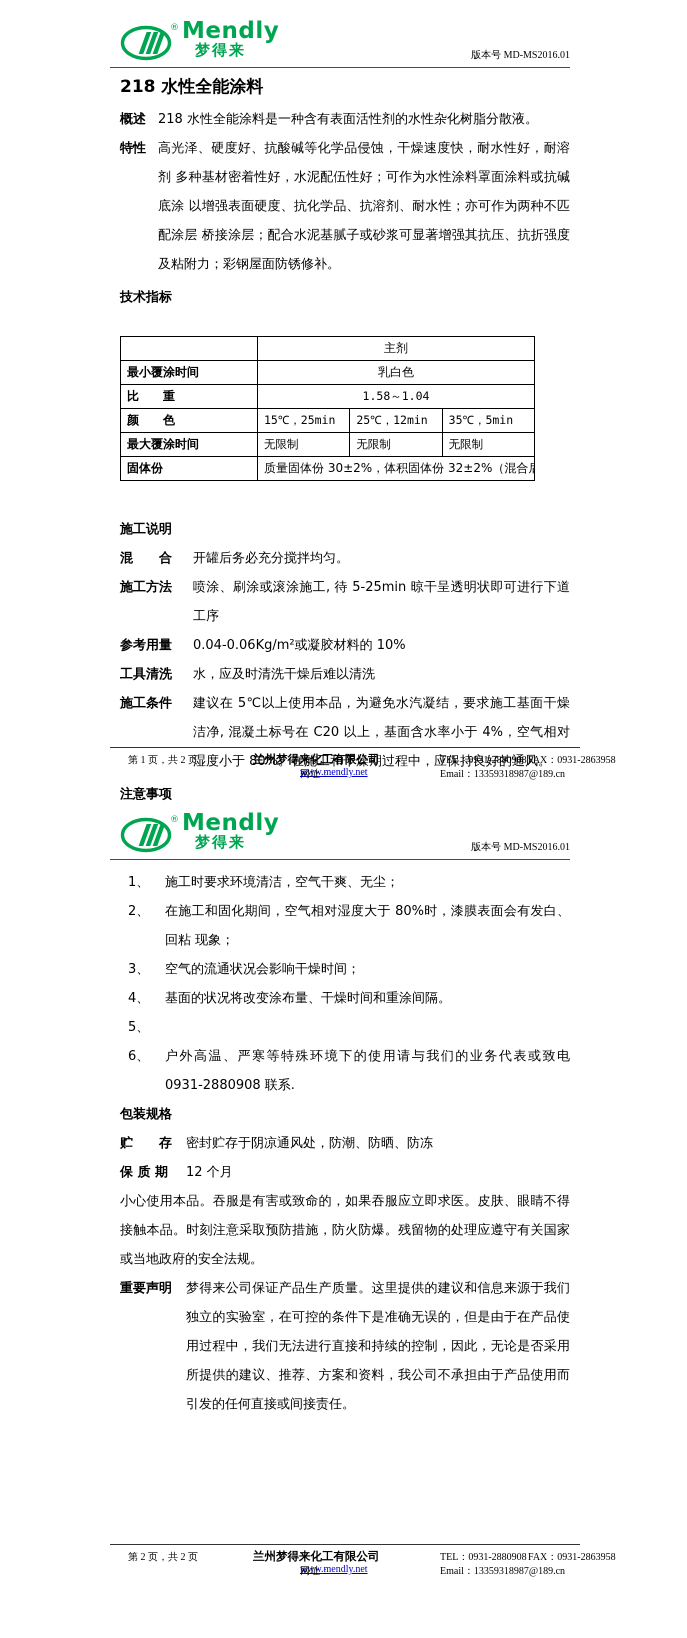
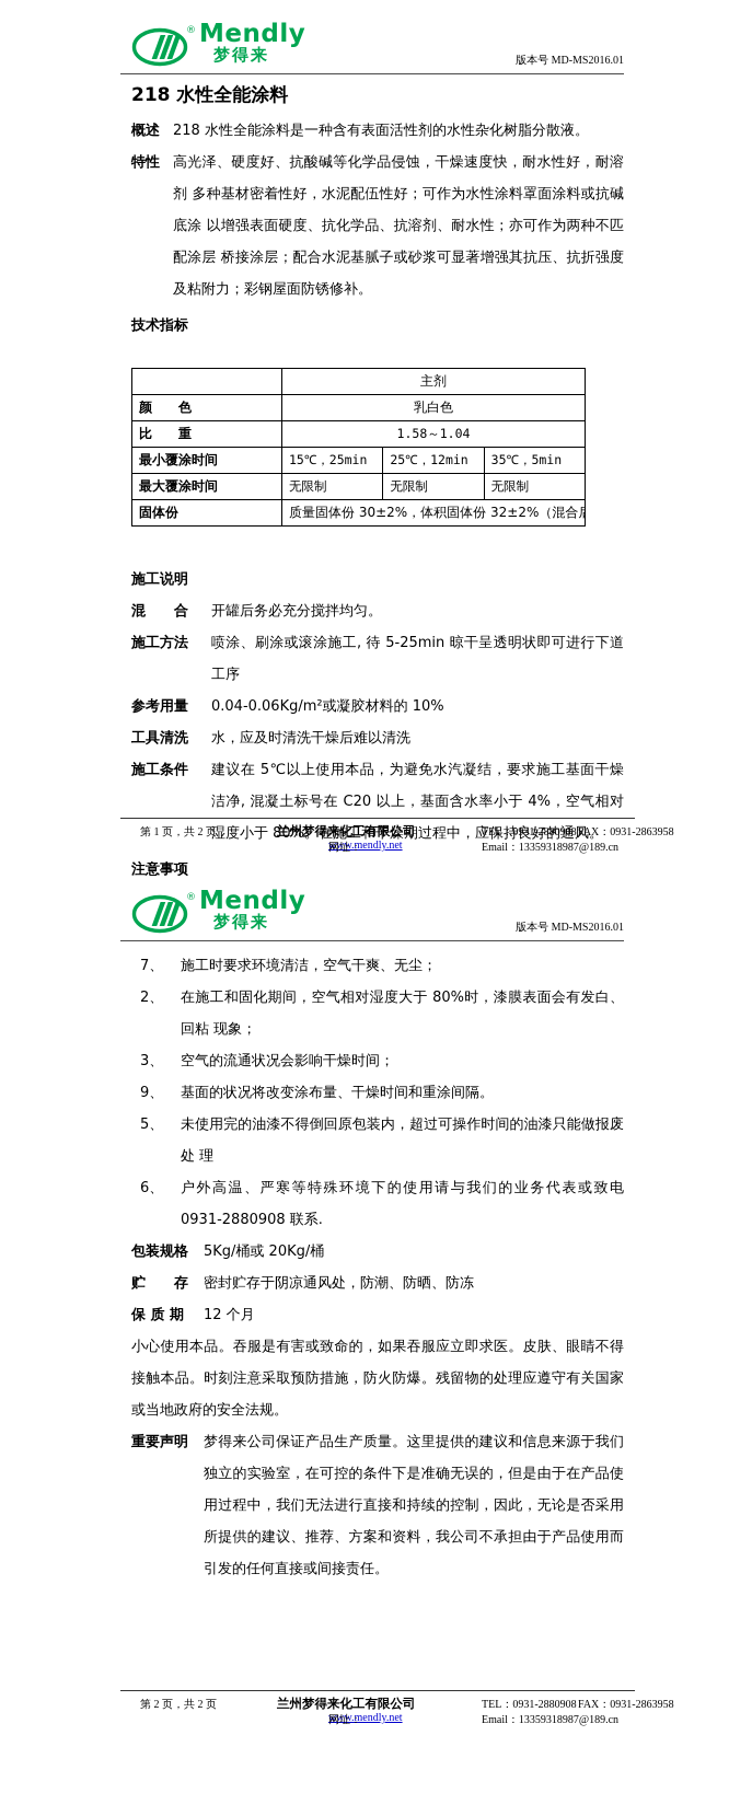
  ®
  Mendly
  梦得来
  版本号 MD-MS2016.01
  218 水性全能涂料
  概述
  218 水性全能涂料是一种含有表面活性剂的水性杂化树脂分散液。
  特性
  高光泽、硬度好、抗酸碱等化学品侵蚀，干燥速度快，耐水性好，耐溶剂 多种基材密着性好，水泥配伍性好；可作为水性涂料罩面涂料或抗碱底涂 以增强表面硬度、抗化学品、抗溶剂、耐水性；亦可作为两种不匹配涂层 桥接涂层；配合水泥基腻子或砂浆可显著增强其抗压、抗折强度及粘附力；彩钢屋面防锈修补。
  技术指标
  	主剂
- 最小覆涂时间	乳白色
+ 颜 色	乳白色
  比 重	1.58～1.04
- 颜 色	15℃，25min	25℃，12min	35℃，5min
+ 最小覆涂时间	15℃，25min	25℃，12min	35℃，5min
  最大覆涂时间	无限制	无限制	无限制
  固体份	质量固体份 30±2%，体积固体份 32±2%（混合后
  施工说明
  混 合
  开罐后务必充分搅拌均匀。
  施工方法
  喷涂、刷涂或滚涂施工, 待 5-25min 晾干呈透明状即可进行下道工序
  参考用量
  0.04-0.06Kg/m²或凝胶材料的 10%
  工具清洗
  水，应及时清洗干燥后难以清洗
  施工条件
  建议在 5℃以上使用本品，为避免水汽凝结，要求施工基面干燥洁净, 混凝土标号在 C20 以上，基面含水率小于 4%，空气相对湿度小于 80%。在施工和干燥期过程中，应保持良好的通风。
  注意事项
  第 1 页，共 2 页
  兰州梦得来化工有限公司
  TEL：0931-2880908
  FAX：0931-2863958
  网址：
  www.mendly.net
  Email：13359318987@189.cn
  ®
  Mendly
  梦得来
  版本号 MD-MS2016.01
- 1、
+ 7、
  施工时要求环境清洁，空气干爽、无尘；
  2、
  在施工和固化期间，空气相对湿度大于 80%时，漆膜表面会有发白、回粘 现象；
  3、
  空气的流通状况会影响干燥时间；
- 4、
+ 9、
  基面的状况将改变涂布量、干燥时间和重涂间隔。
  5、
+ 未使用完的油漆不得倒回原包装内，超过可操作时间的油漆只能做报废处 理
  6、
  户外高温、严寒等特殊环境下的使用请与我们的业务代表或致电 0931-2880908 联系.
  包装规格
+ 5Kg/桶或 20Kg/桶
  贮 存
  密封贮存于阴凉通风处，防潮、防晒、防冻
  保 质 期
  12 个月
  小心使用本品。吞服是有害或致命的，如果吞服应立即求医。皮肤、眼睛不得接触本品。时刻注意采取预防措施，防火防爆。残留物的处理应遵守有关国家或当地政府的安全法规。
  重要声明
  梦得来公司保证产品生产质量。这里提供的建议和信息来源于我们独立的实验室，在可控的条件下是准确无误的，但是由于在产品使用过程中，我们无法进行直接和持续的控制，因此，无论是否采用所提供的建议、推荐、方案和资料，我公司不承担由于产品使用而引发的任何直接或间接责任。
  第 2 页，共 2 页
  兰州梦得来化工有限公司
  TEL：0931-2880908
  FAX：0931-2863958
  网址：
  www.mendly.net
  Email：13359318987@189.cn
